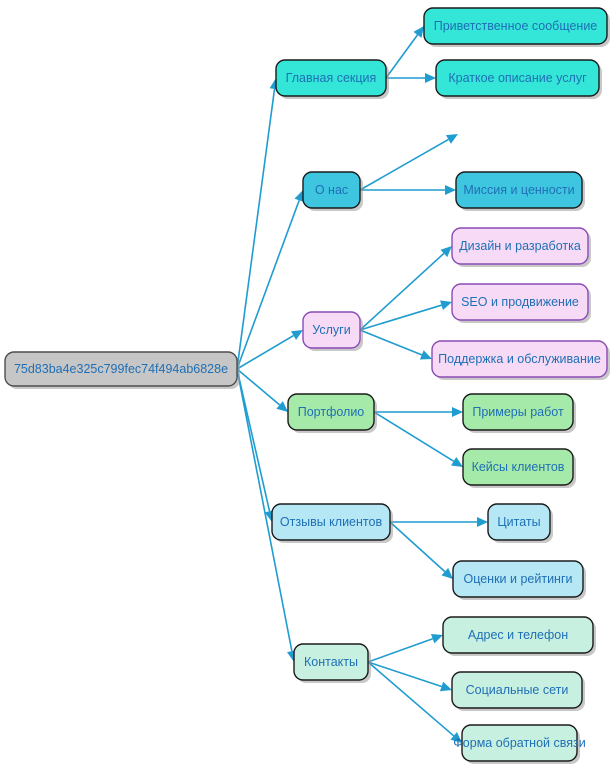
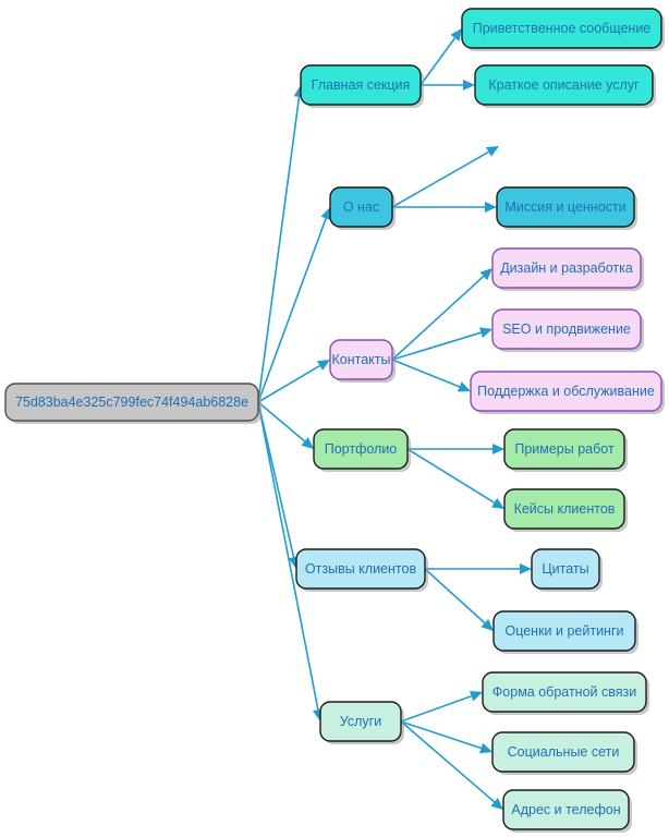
  75d83ba4e325c799fec74f494ab6828e
  Главная секция
  Приветственное сообщение
  Краткое описание услуг
  О нас
  Миссия и ценности
- Услуги
+ Контакты
  Дизайн и разработка
  SEO и продвижение
  Поддержка и обслуживание
  Портфолио
  Примеры работ
  Кейсы клиентов
  Отзывы клиентов
  Цитаты
  Оценки и рейтинги
- Контакты
+ Услуги
- Адрес и телефон
+ Форма обратной связи
  Социальные сети
- Форма обратной связи
+ Адрес и телефон
